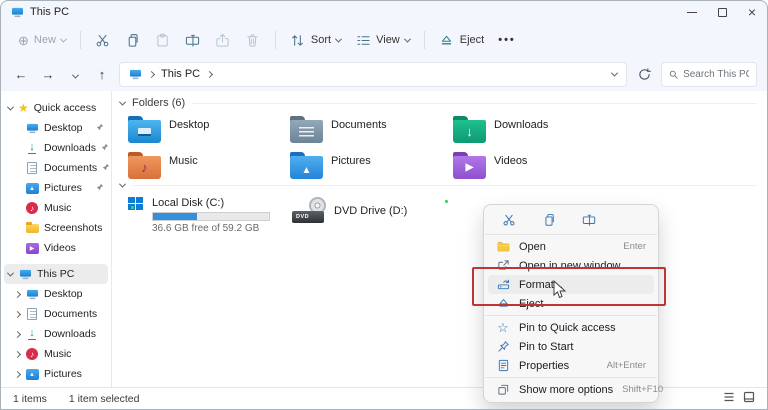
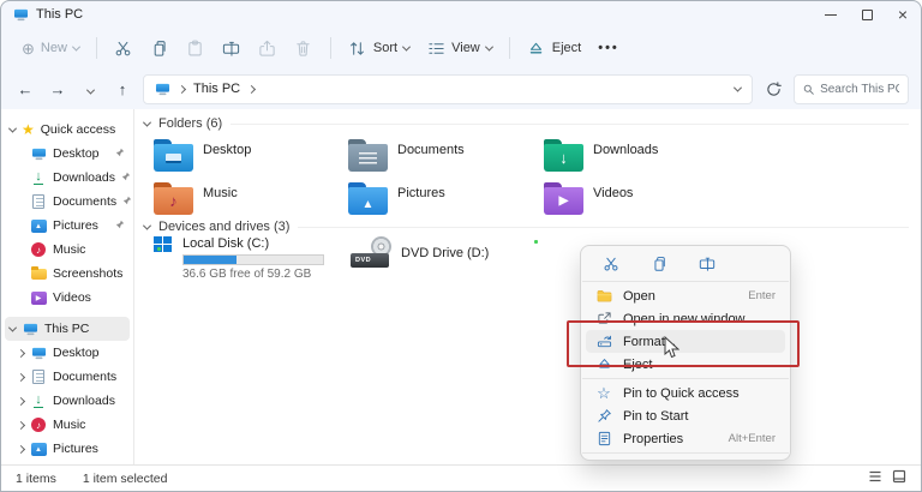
  This PC
  ×
  ⊕
  New
  Sort
  View
  Eject
  •••
  ←
  →
  ↑
  This PC
  Search This P
  ★
  Quick access
  Desktop
  ↓
  Downloads
  Documents
  Pictures
  ♪
  Music
  Screenshots
  Videos
  This PC
  Desktop
  Documents
  ↓
  Downloads
  ♪
  Music
  Pictures
  Folders (6)
  Desktop
  Documents
  ↓
  Downloads
  ♪
  Music
  ▲
  Pictures
  ▶
  Videos
+ Devices and drives (3)
  Local Disk (C:)
  36.6 GB free of 59.2 GB
  DVD Drive (D:)
  1 items
  1 item selected
  Open
  Enter
  Open in new window
  Format.
  Eject
  ☆
  Pin to Quick access
  Pin to Start
  Properties
  Alt+Enter
- Show more options
- Shift+F10
